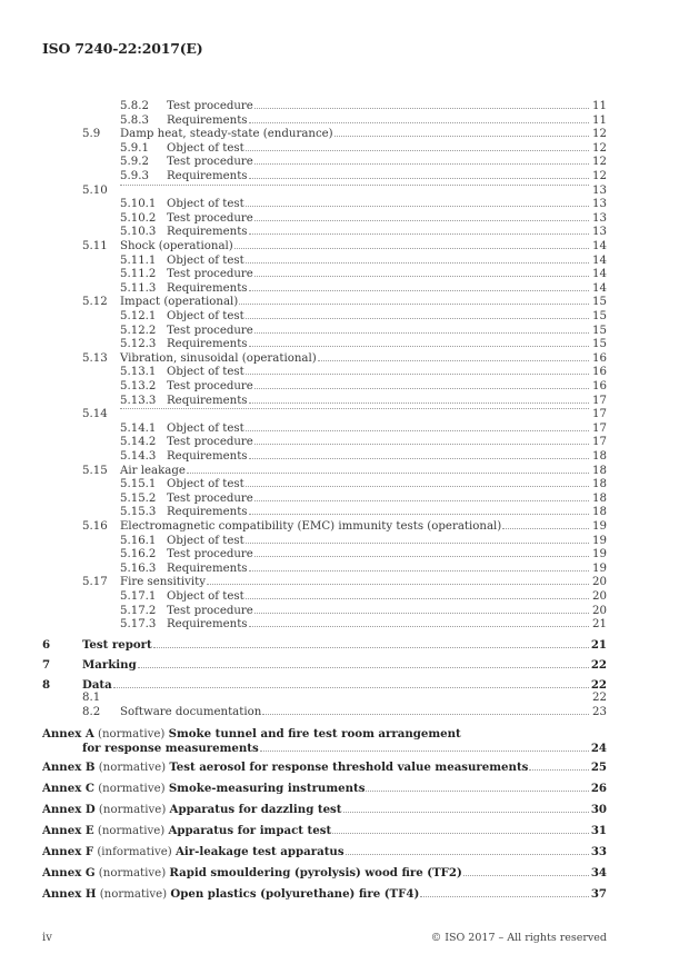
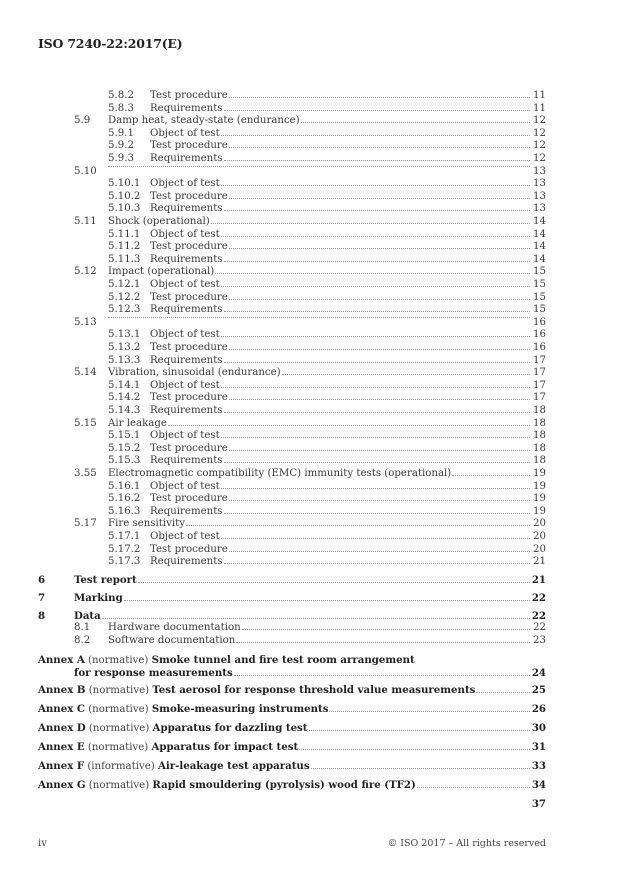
  ISO 7240-22:2017(E)
  5.8.2
  Test procedure
  11
  5.8.3
  Requirements
  11
  5.9
  Damp heat, steady-state (endurance)
  12
  5.9.1
  Object of test
  12
  5.9.2
  Test procedure
  12
  5.9.3
  Requirements
  12
  5.10
  13
  5.10.1
  Object of test
  13
  5.10.2
  Test procedure
  13
  5.10.3
  Requirements
  13
  5.11
  Shock (operational)
  14
  5.11.1
  Object of test
  14
  5.11.2
  Test procedure
  14
  5.11.3
  Requirements
  14
  5.12
  Impact (operational)
  15
  5.12.1
  Object of test
  15
  5.12.2
  Test procedure
  15
  5.12.3
  Requirements
  15
  5.13
- Vibration, sinusoidal (operational)
  16
  5.13.1
  Object of test
  16
  5.13.2
  Test procedure
  16
  5.13.3
  Requirements
  17
  5.14
+ Vibration, sinusoidal (endurance)
  17
  5.14.1
  Object of test
  17
  5.14.2
  Test procedure
  17
  5.14.3
  Requirements
  18
  5.15
  Air leakage
  18
  5.15.1
  Object of test
  18
  5.15.2
  Test procedure
  18
  5.15.3
  Requirements
  18
- 5.16
+ 3.55
  Electromagnetic compatibility (EMC) immunity tests (operational)
  19
  5.16.1
  Object of test
  19
  5.16.2
  Test procedure
  19
  5.16.3
  Requirements
  19
  5.17
  Fire sensitivity
  20
  5.17.1
  Object of test
  20
  5.17.2
  Test procedure
  20
  5.17.3
  Requirements
  21
  6
  Test report
  21
  7
  Marking
  22
  8
  Data
  22
  8.1
+ Hardware documentation
  22
  8.2
  Software documentation
  23
  Annex A (normative) Smoke tunnel and fire test room arrangement
  for response measurements
  24
  Annex B (normative) Test aerosol for response threshold value measurements
  25
  Annex C (normative) Smoke-measuring instruments
  26
  Annex D (normative) Apparatus for dazzling test
  30
  Annex E (normative) Apparatus for impact test
  31
  Annex F (informative) Air-leakage test apparatus
  33
  Annex G (normative) Rapid smouldering (pyrolysis) wood fire (TF2)
  34
- Annex H (normative) Open plastics (polyurethane) fire (TF4)
  37
  iv
  © ISO 2017 – All rights reserved
